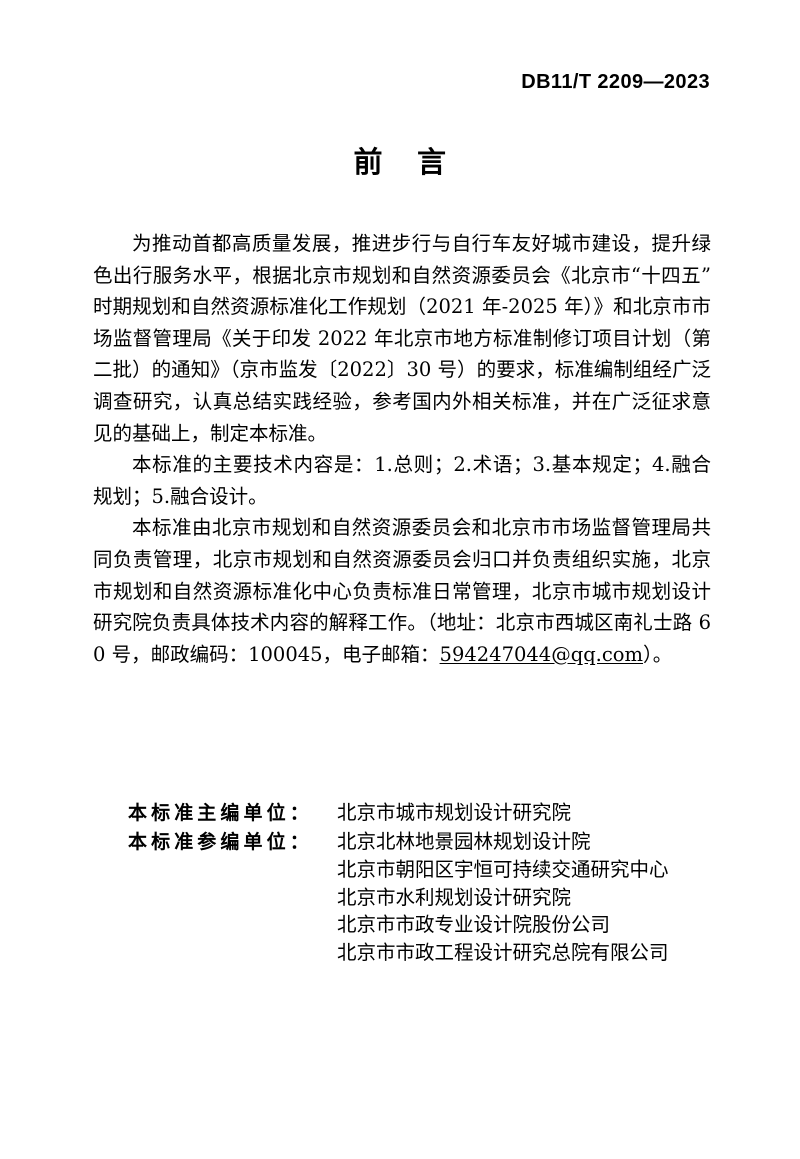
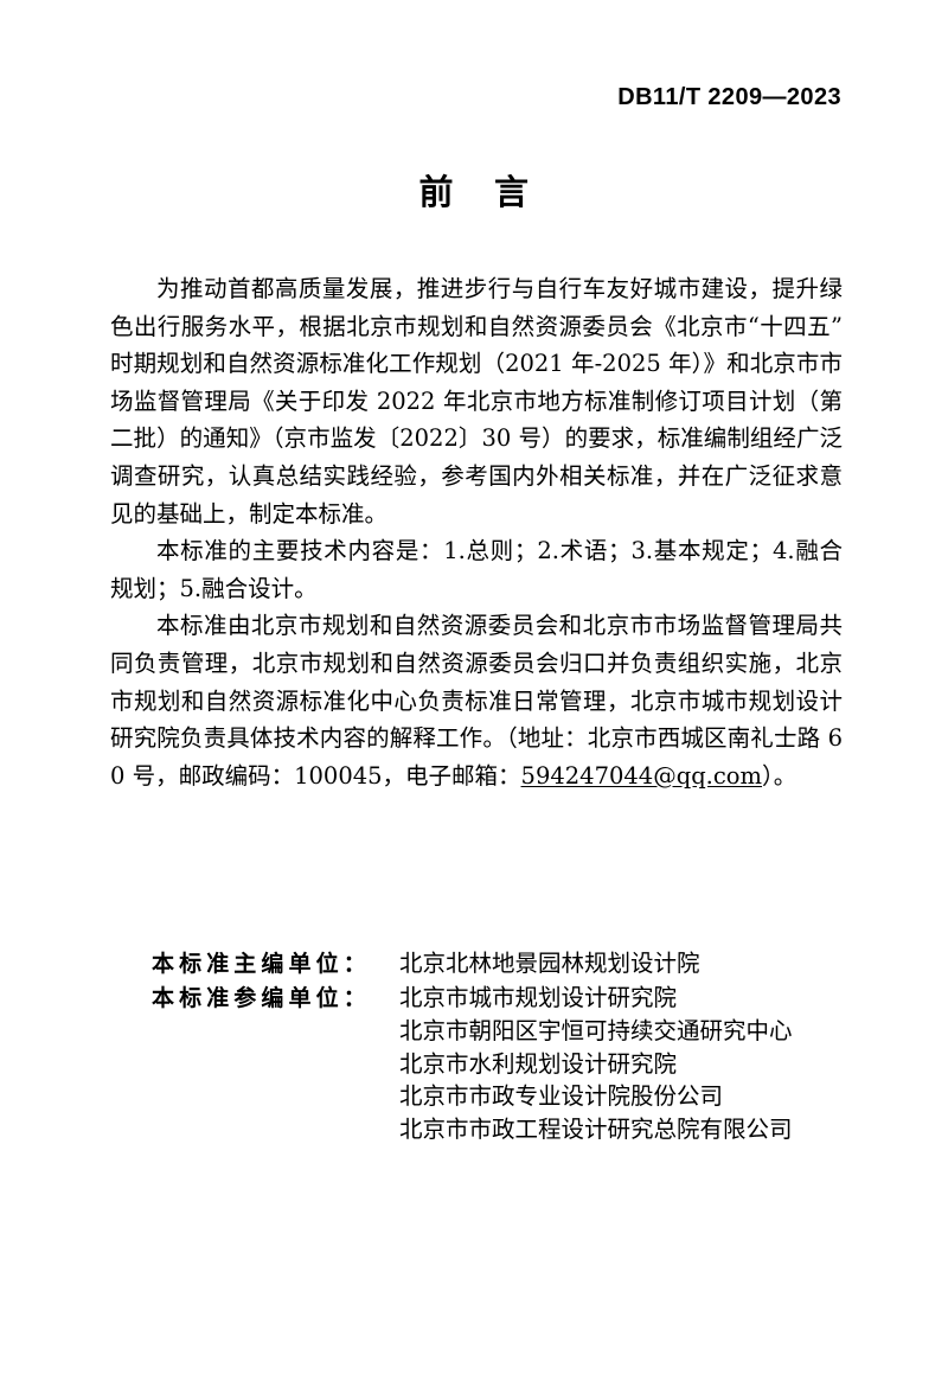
  DB11/T 2209—2023
  前 言
  为推动首都高质量发展，推进步行与自行车友好城市建设，提升绿色出行服务水平，根据北京市规划和自然资源委员会《北京市“十四五”时期规划和自然资源标准化工作规划（2021 年-2025 年）》和北京市市场监督管理局《关于印发 2022 年北京市地方标准制修订项目计划（第二批）的通知》（京市监发〔2022〕30 号）的要求，标准编制组经广泛调查研究，认真总结实践经验，参考国内外相关标准，并在广泛征求意见的基础上，制定本标准。
  本标准的主要技术内容是：1.总则；2.术语；3.基本规定；4.融合规划；5.融合设计。
  本标准由北京市规划和自然资源委员会和北京市市场监督管理局共同负责管理，北京市规划和自然资源委员会归口并负责组织实施，北京市规划和自然资源标准化中心负责标准日常管理，北京市城市规划设计研究院负责具体技术内容的解释工作。（地址：北京市西城区南礼士路 60 号，邮政编码：100045，电子邮箱：594247044@qq.com）。
  本标准主编单位：
- 北京市城市规划设计研究院
+ 北京北林地景园林规划设计院
  本标准参编单位：
- 北京北林地景园林规划设计院
+ 北京市城市规划设计研究院
  北京市朝阳区宇恒可持续交通研究中心
  北京市水利规划设计研究院
  北京市市政专业设计院股份公司
  北京市市政工程设计研究总院有限公司
